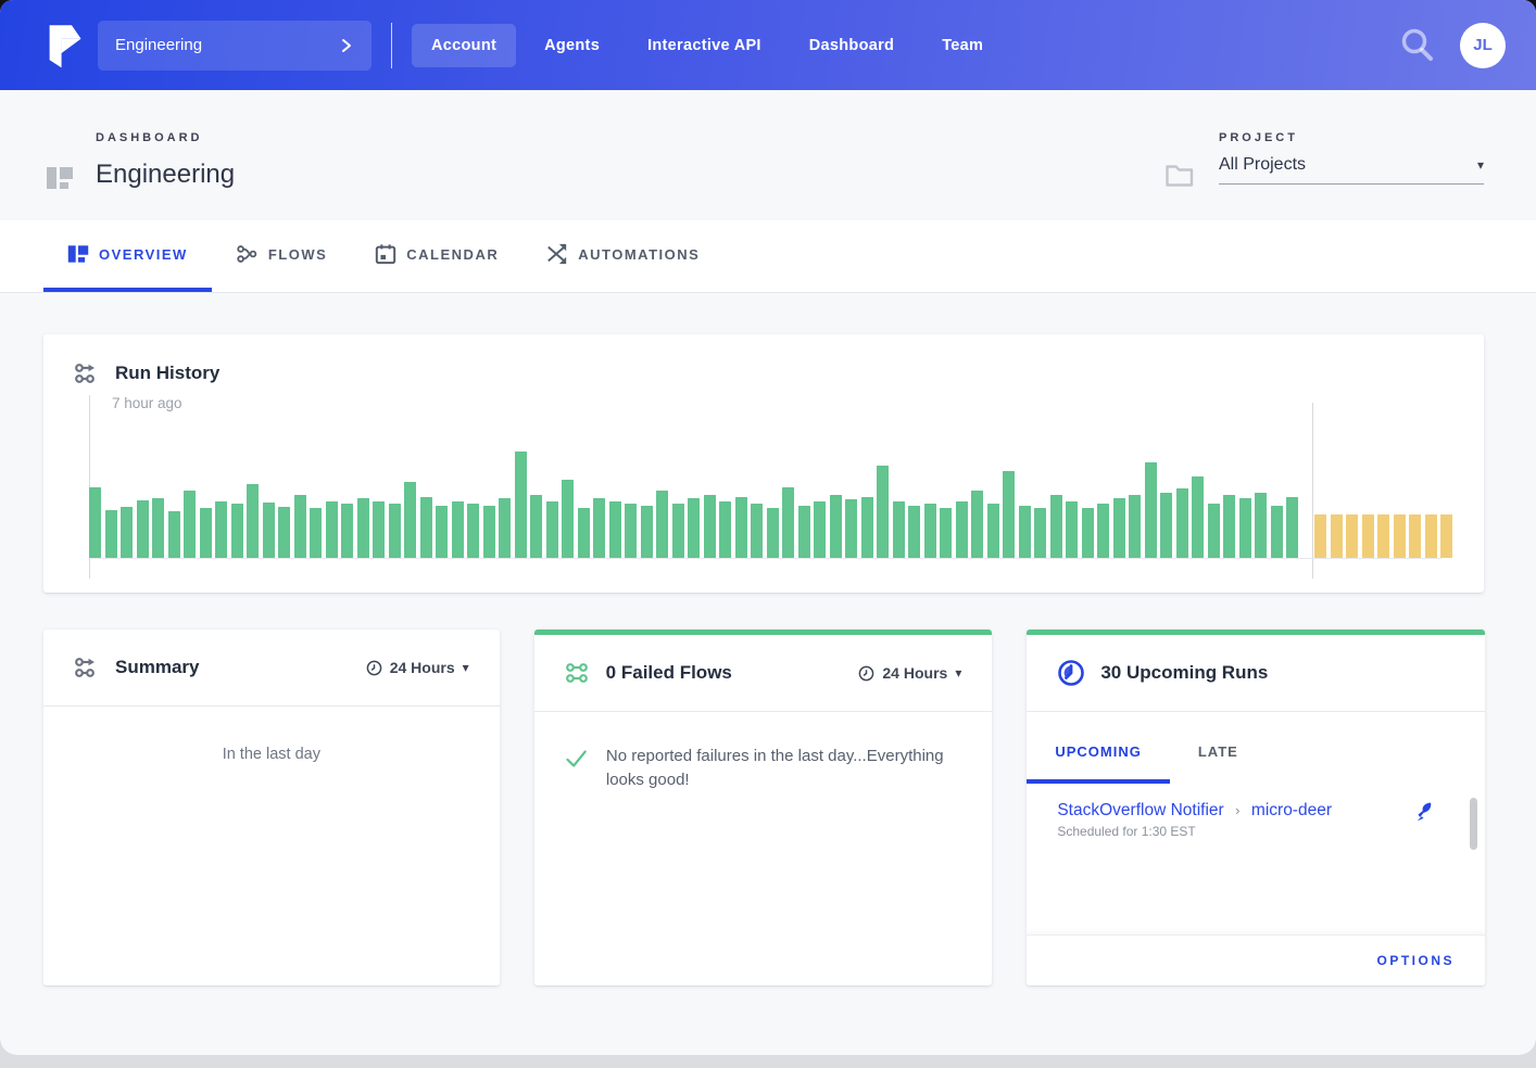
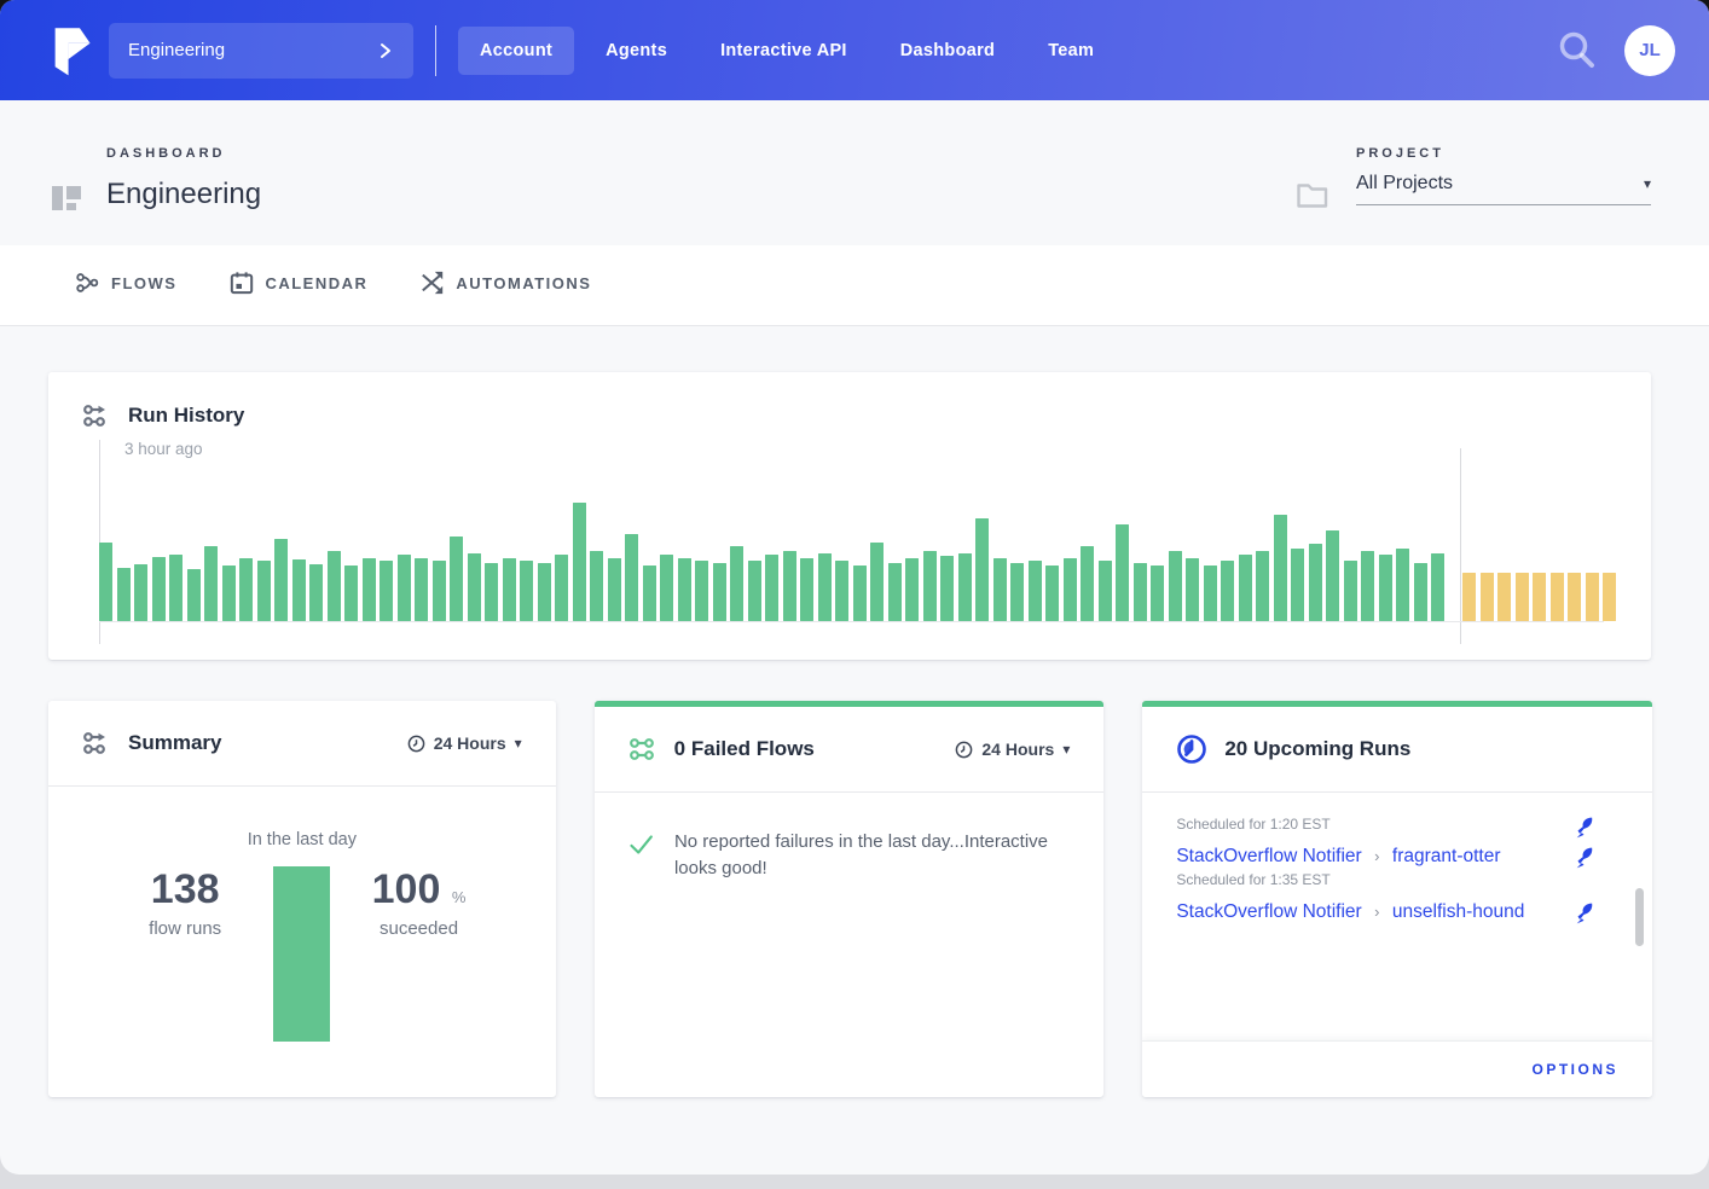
  Engineering
  Account
  Agents
  Interactive API
  Dashboard
  Team
  JL
  DASHBOARD
  Engineering
  PROJECT
  All Projects
  ▾
- OVERVIEW
  FLOWS
  CALENDAR
  AUTOMATIONS
  Run History
- 7 hour ago
+ 3 hour ago
  Summary
  24 Hours
  ▾
  In the last day
+ 138
+ flow runs
+ 100 %
+ suceeded
  0 Failed Flows
  24 Hours
  ▾
- No reported failures in the last day...Everything looks good!
+ No reported failures in the last day...Interactive looks good!
- 30 Upcoming Runs
+ 20 Upcoming Runs
- UPCOMING
- LATE
- StackOverflow Notifier › micro-deer
- Scheduled for 1:30 EST
+ Scheduled for 1:20 EST
+ StackOverflow Notifier › fragrant-otter
+ Scheduled for 1:35 EST
+ StackOverflow Notifier › unselfish-hound
  OPTIONS
